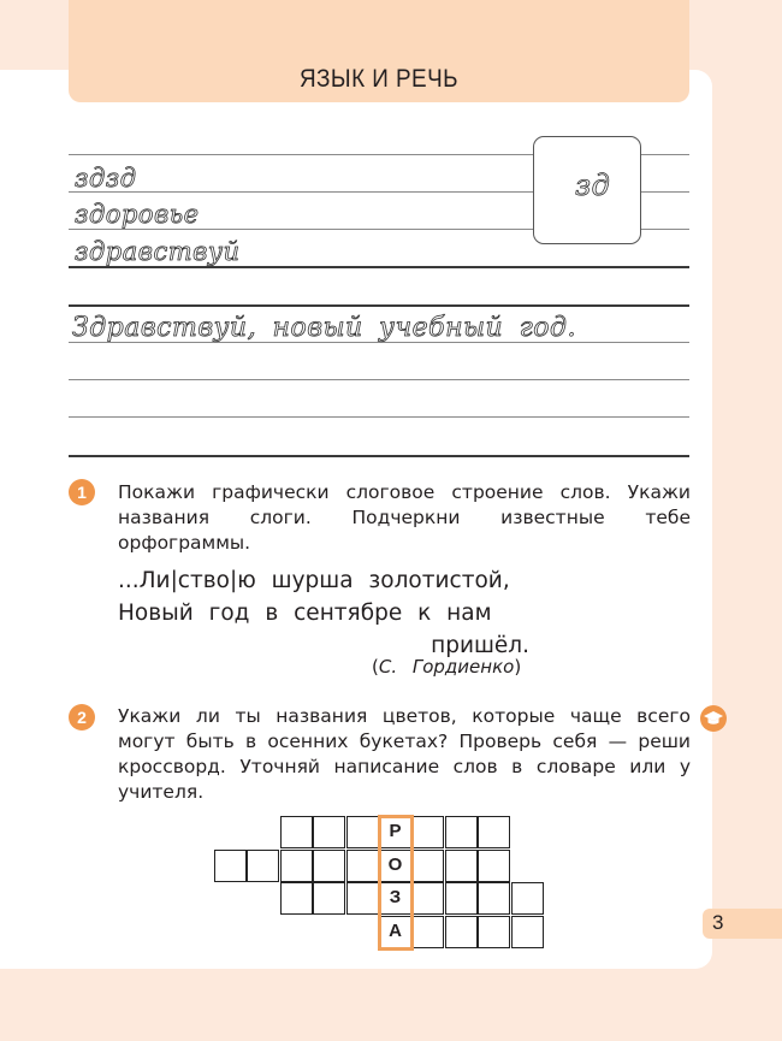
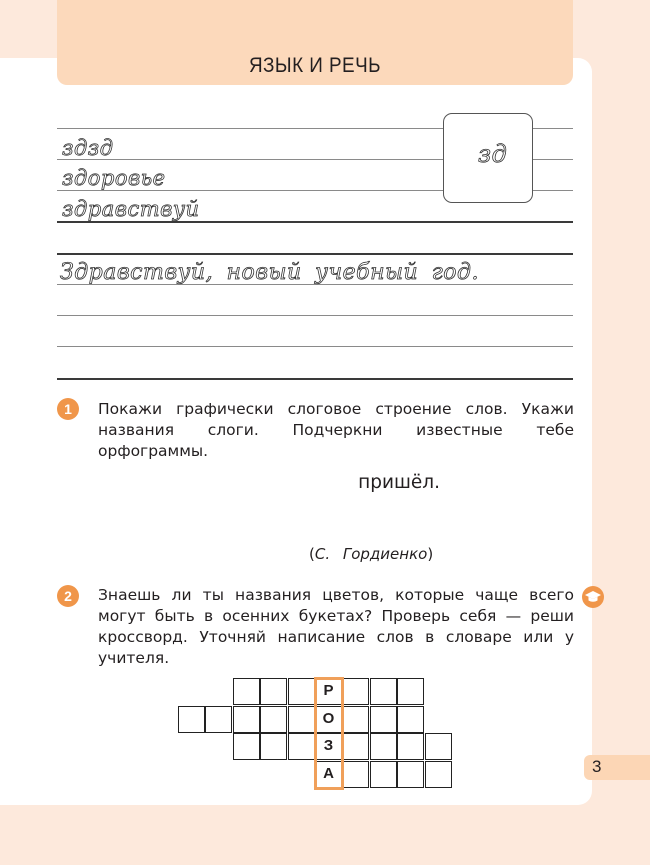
  ЯЗЫК И РЕЧЬ
  зд
  здзд
  здоровье
  здравствуй
  Здравствуй, новый учебный год.
  1
  Покажи графически слоговое строение слов. Укажи названия слоги. Подчеркни известные тебе орфограммы.
- ...Ли|ство|ю шурша золотистой,
- Новый год в сентябре к нам
  пришёл.
  (С. Гордиенко)
  2
- Укажи ли ты названия цветов, которые чаще всего могут быть в осенних букетах? Проверь себя — реши кроссворд. Уточняй написание слов в словаре или у учителя.
+ Знаешь ли ты названия цветов, которые чаще всего могут быть в осенних букетах? Проверь себя — реши кроссворд. Уточняй написание слов в словаре или у учителя.
  Р
  О
  З
  А
  3
